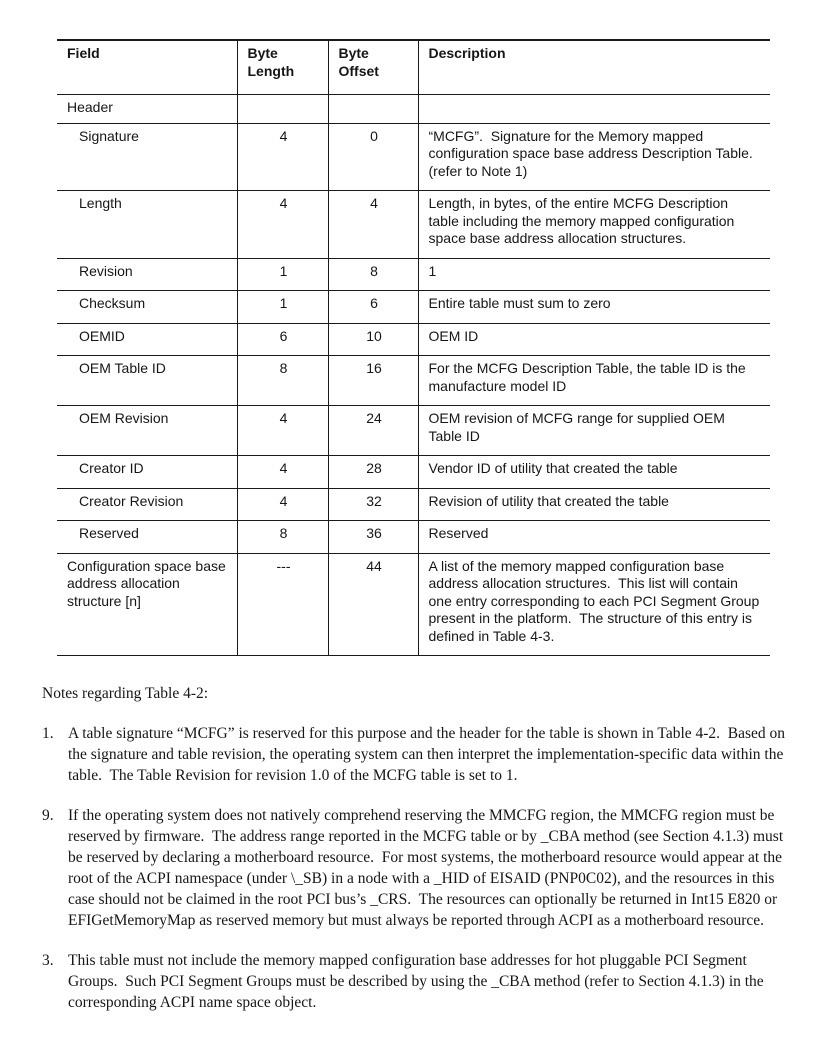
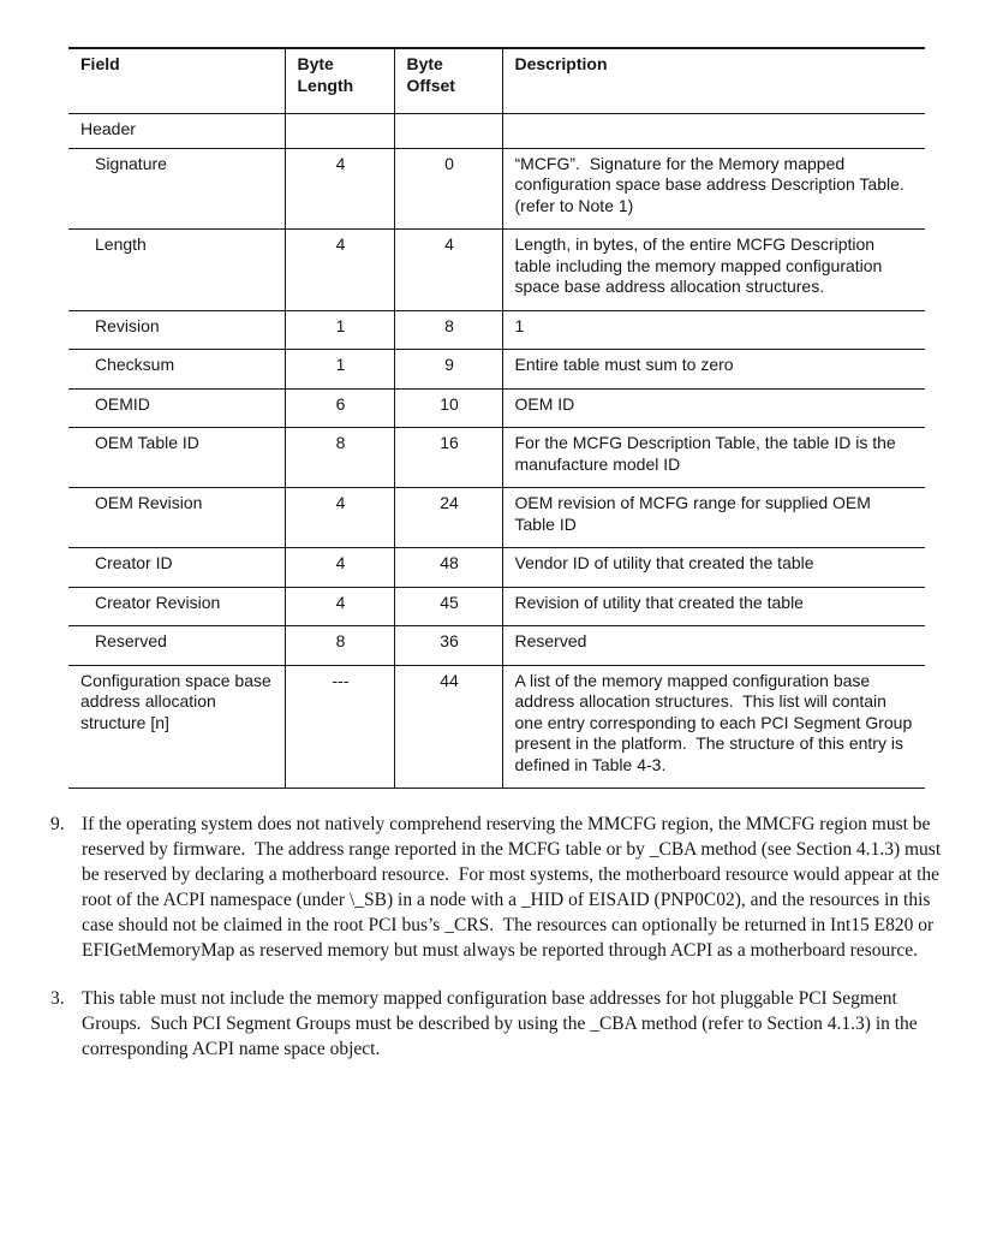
  Field	Byte Length	Byte Offset	Description
  Header
  Signature	4	0	“MCFG”. Signature for the Memory mapped configuration space base address Description Table. (refer to Note 1)
  Length	4	4	Length, in bytes, of the entire MCFG Description table including the memory mapped configuration space base address allocation structures.
  Revision	1	8	1
- Checksum	1	6	Entire table must sum to zero
+ Checksum	1	9	Entire table must sum to zero
  OEMID	6	10	OEM ID
  OEM Table ID	8	16	For the MCFG Description Table, the table ID is the manufacture model ID
  OEM Revision	4	24	OEM revision of MCFG range for supplied OEM Table ID
- Creator ID	4	28	Vendor ID of utility that created the table
+ Creator ID	4	48	Vendor ID of utility that created the table
- Creator Revision	4	32	Revision of utility that created the table
+ Creator Revision	4	45	Revision of utility that created the table
  Reserved	8	36	Reserved
  Configuration space base address allocation structure [n]	---	44	A list of the memory mapped configuration base address allocation structures. This list will contain one entry corresponding to each PCI Segment Group present in the platform. The structure of this entry is defined in Table 4-3.
- Notes regarding Table 4-2:
- 1.
- A table signature “MCFG” is reserved for this purpose and the header for the table is shown in Table 4-2. Based on the signature and table revision, the operating system can then interpret the implementation-specific data within the table. The Table Revision for revision 1.0 of the MCFG table is set to 1.
  9.
  If the operating system does not natively comprehend reserving the MMCFG region, the MMCFG region must be reserved by firmware. The address range reported in the MCFG table or by _CBA method (see Section 4.1.3) must be reserved by declaring a motherboard resource. For most systems, the motherboard resource would appear at the root of the ACPI namespace (under \_SB) in a node with a _HID of EISAID (PNP0C02), and the resources in this case should not be claimed in the root PCI bus’s _CRS. The resources can optionally be returned in Int15 E820 or EFIGetMemoryMap as reserved memory but must always be reported through ACPI as a motherboard resource.
  3.
  This table must not include the memory mapped configuration base addresses for hot pluggable PCI Segment Groups. Such PCI Segment Groups must be described by using the _CBA method (refer to Section 4.1.3) in the corresponding ACPI name space object.
